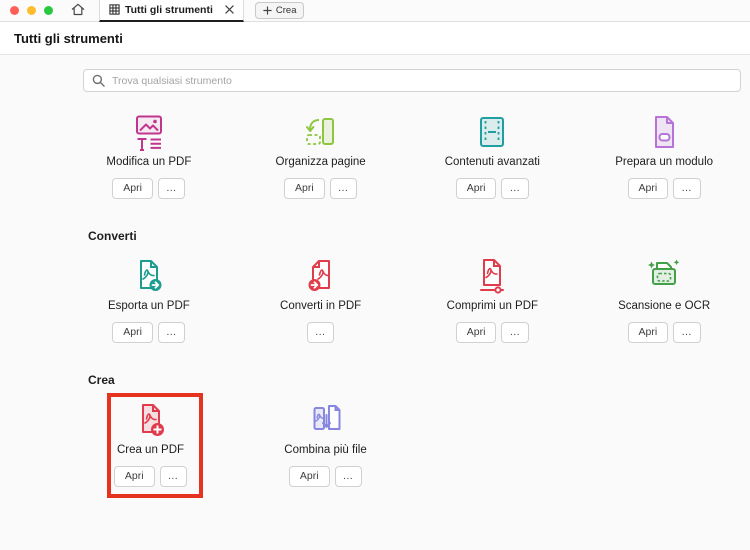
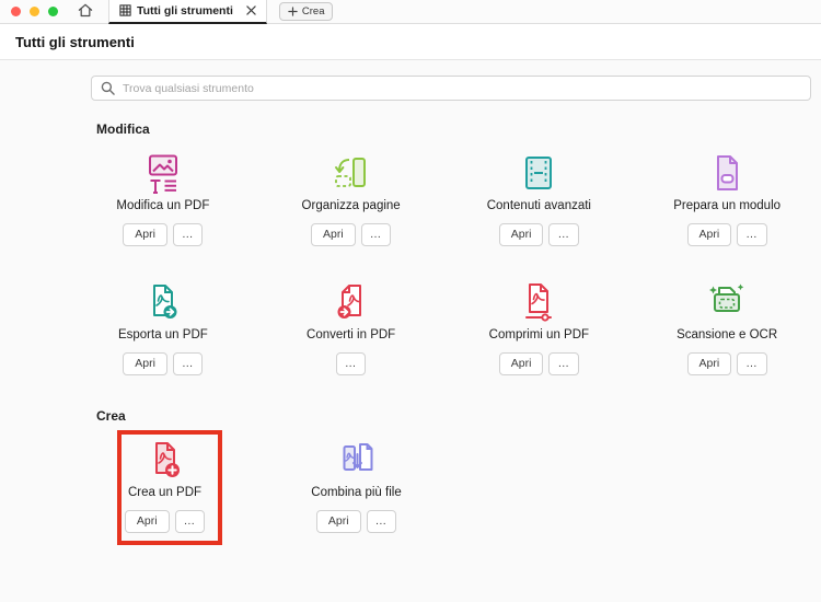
  Tutti gli strumenti
  Crea
  Tutti gli strumenti
  Trova qualsiasi strumento
+ Modifica
  Modifica un PDF
  Apri
  …
  Organizza pagine
  Apri
  …
  Contenuti avanzati
  Apri
  …
  Prepara un modulo
  Apri
  …
- Converti
  Esporta un PDF
  Apri
  …
  Converti in PDF
  …
  Comprimi un PDF
  Apri
  …
  Scansione e OCR
  Apri
  …
  Crea
  Crea un PDF
  Apri
  …
  Combina più file
  Apri
  …
